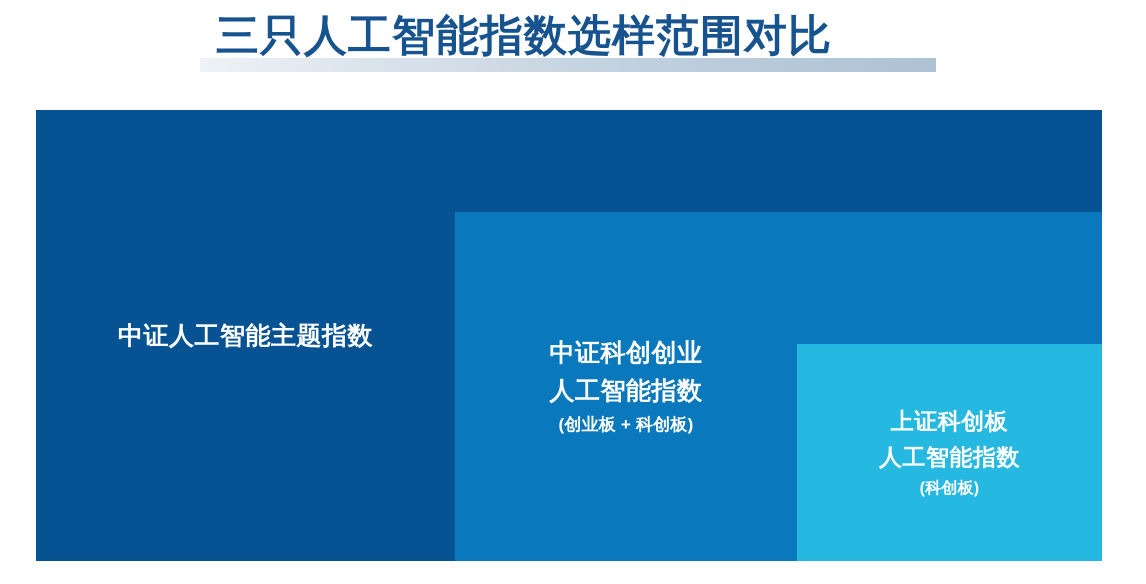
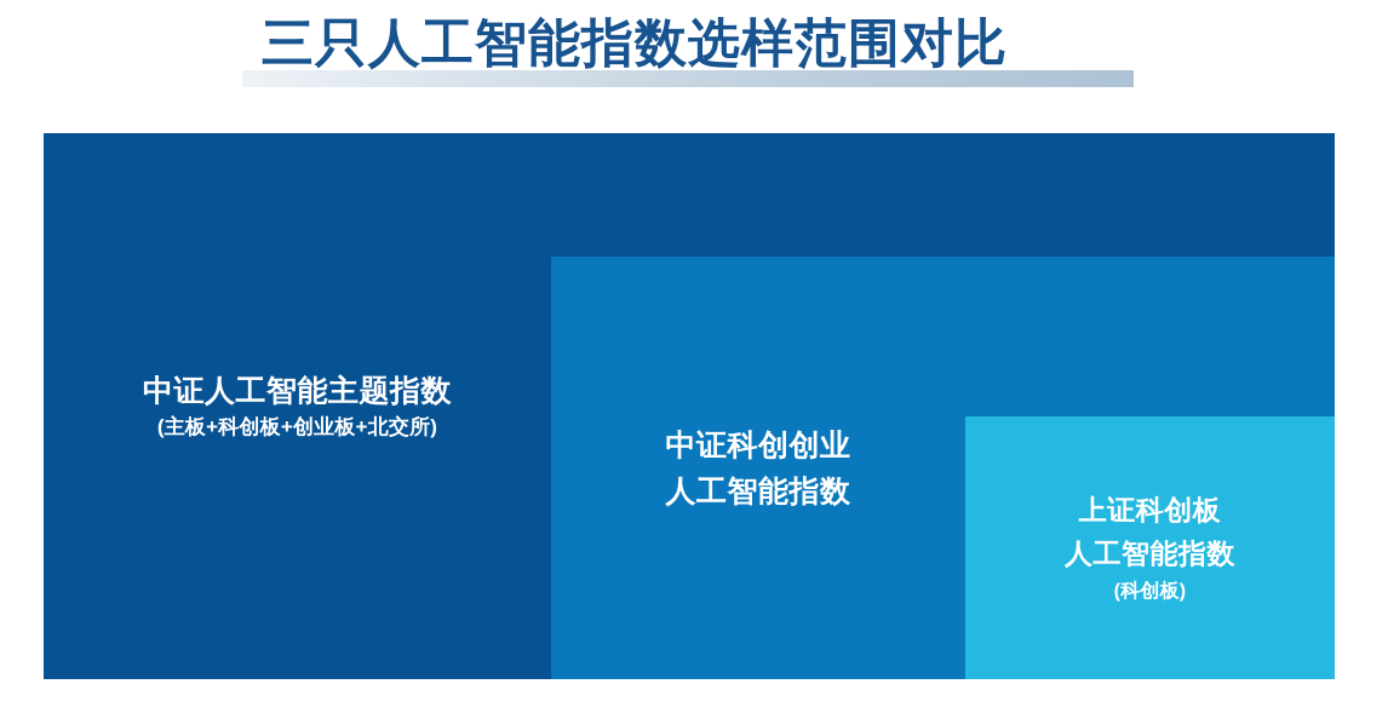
  三只人工智能指数选样范围对比
  中证人工智能主题指数
+ (主板+科创板+创业板+北交所)
  中证科创创业
  人工智能指数
- (创业板 + 科创板)
  上证科创板
  人工智能指数
  (科创板)
